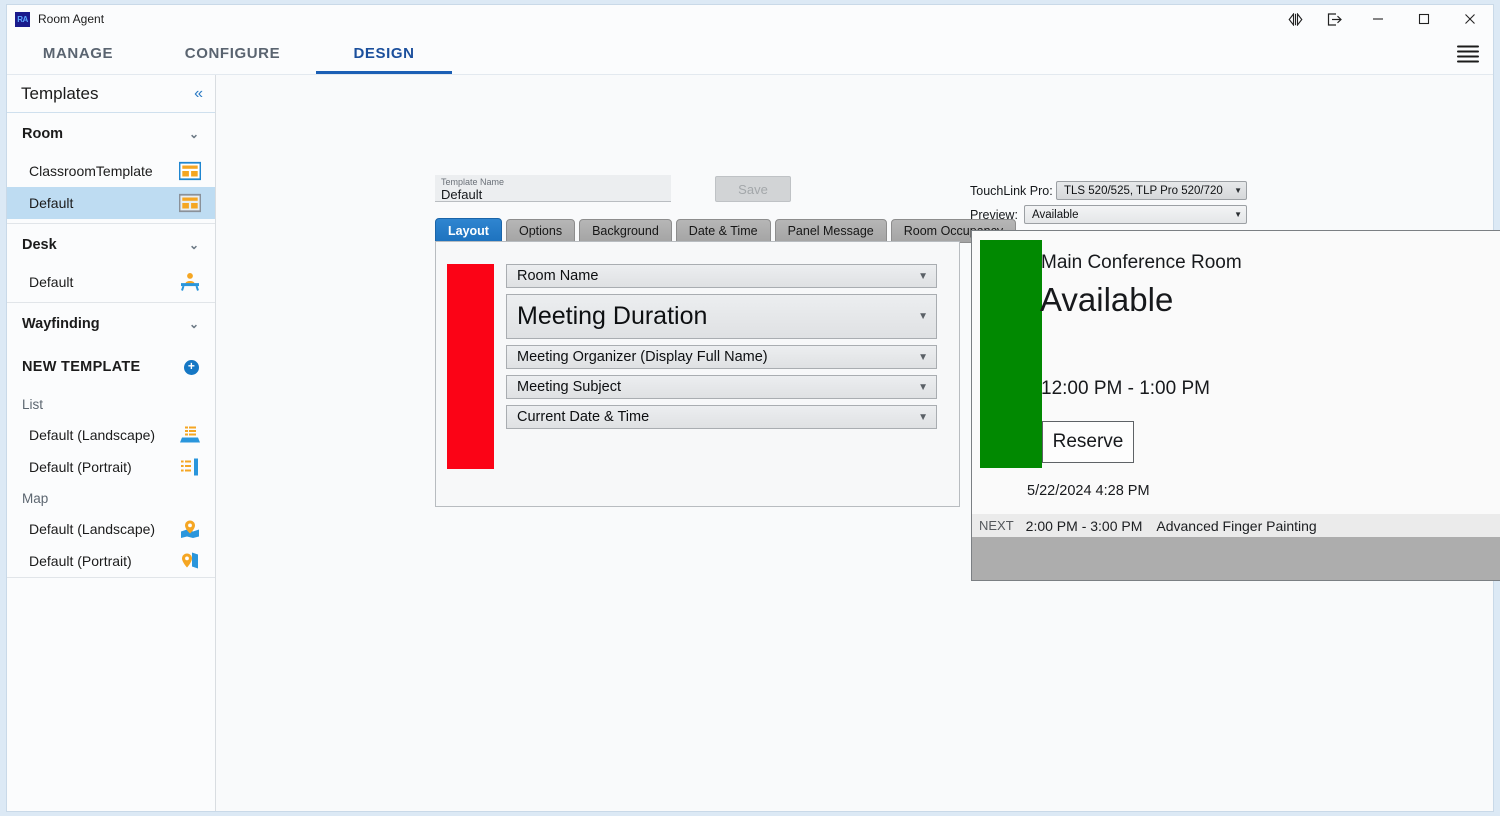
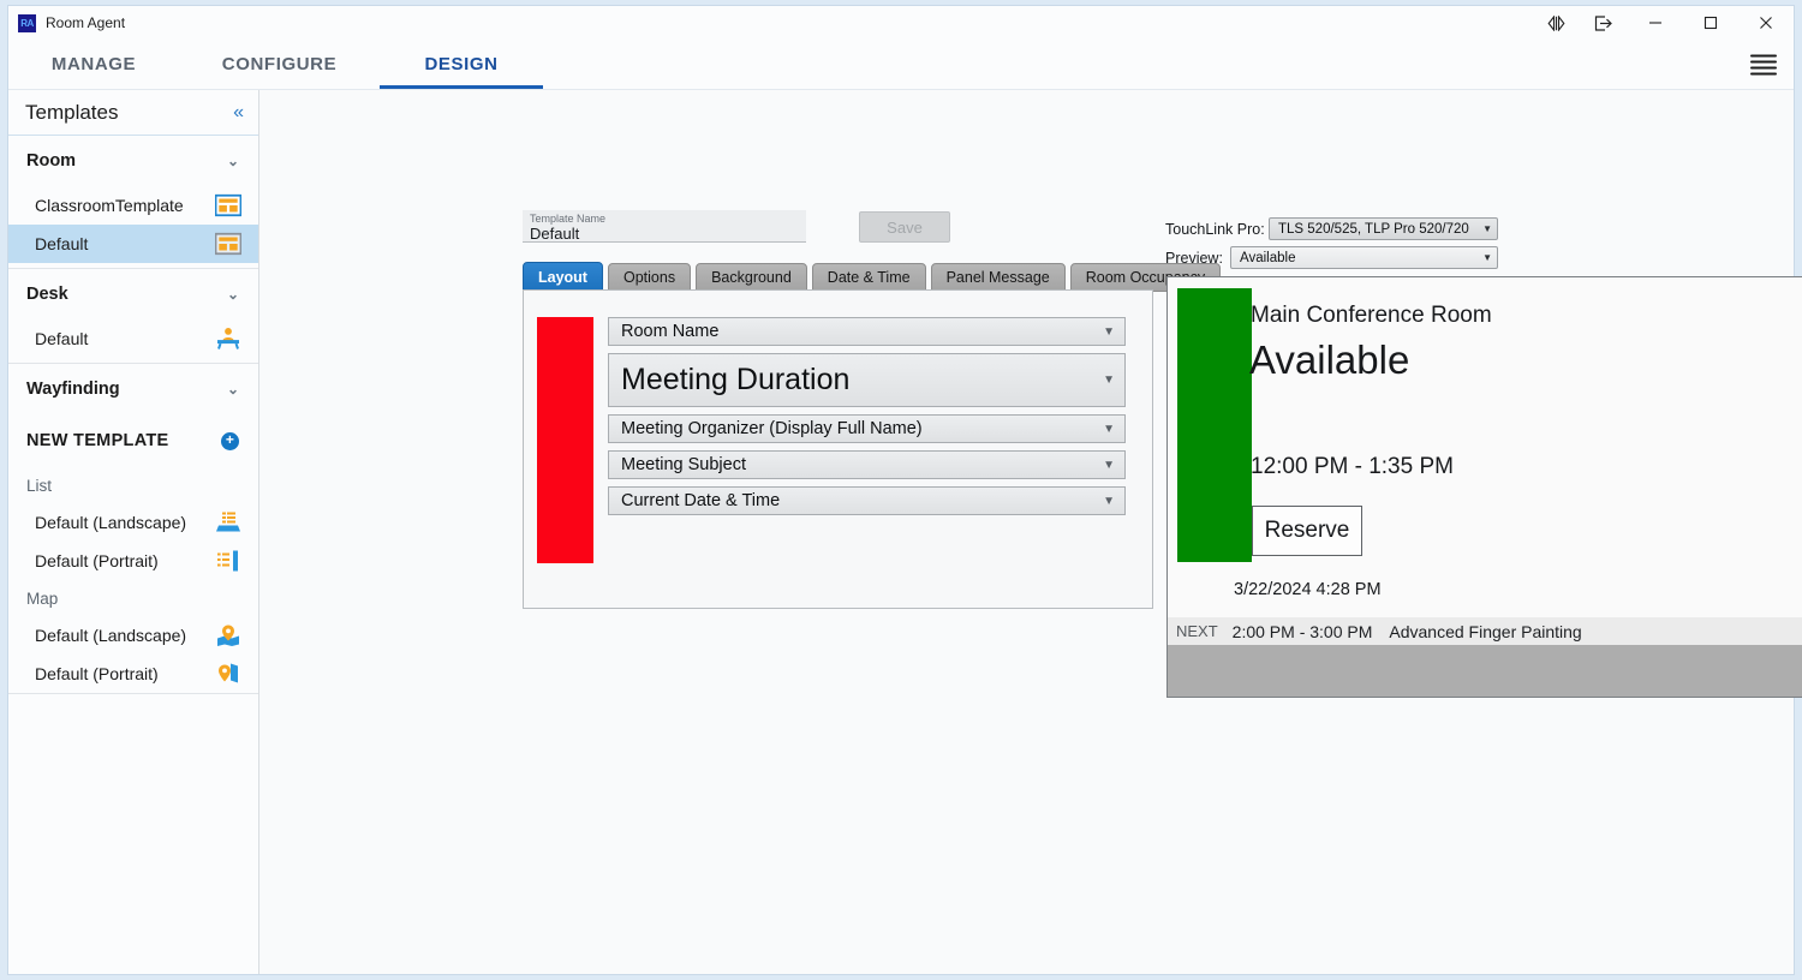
  RA
  Room Agent
  MANAGE
  CONFIGURE
  DESIGN
  Templates
  «
  Room
  ⌄
  ClassroomTemplate
  Default
  Desk
  ⌄
  Default
  Wayfinding
  ⌄
  NEW TEMPLATE
  +
  List
  Default (Landscape)
  Default (Portrait)
  Map
  Default (Landscape)
  Default (Portrait)
  Template Name
  Default
  Save
  Layout
  Options
  Background
  Date & Time
  Panel Message
  Room Name
  ▼
  Meeting Duration
  ▼
  Meeting Organizer (Display Full Name)
  ▼
  Meeting Subject
  ▼
  Current Date & Time
  ▼
  TouchLink Pro:
  TLS 520/525, TLP Pro 520/720
  ▼
  Preview:
  Available
  ▼
  Main Conference Room
  Available
- 12:00 PM - 1:00 PM
+ 12:00 PM - 1:35 PM
  Reserve
- 5/22/2024 4:28 PM
+ 3/22/2024 4:28 PM
  NEXT
  2:00 PM - 3:00 PM
  Advanced Finger Painting
